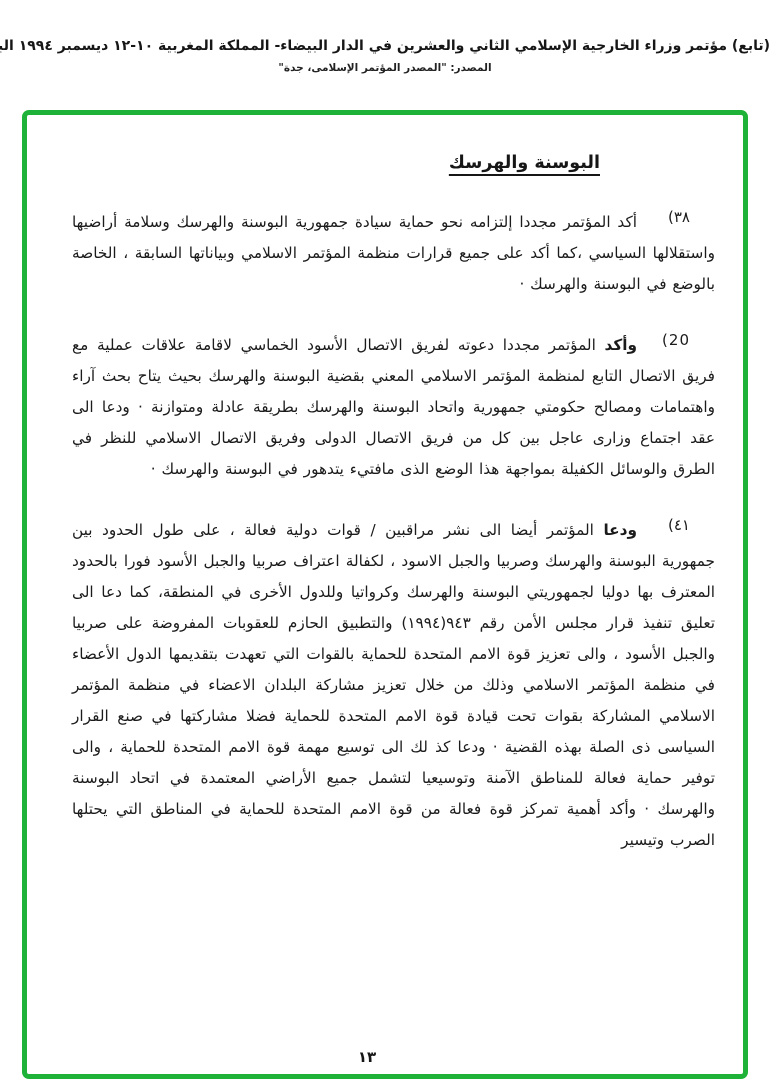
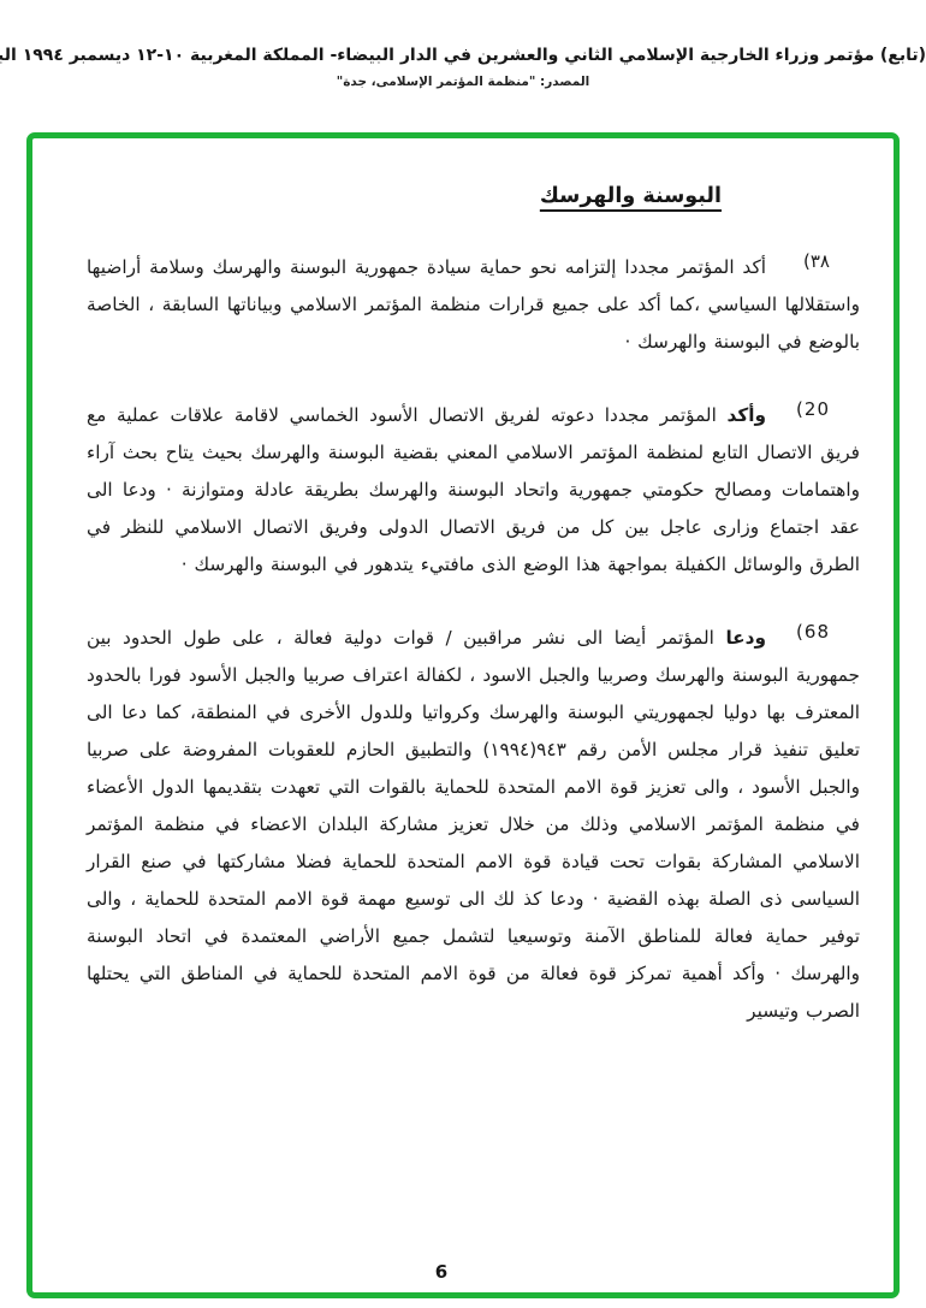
  (تابع) مؤتمر وزراء الخارجية الإسلامي الثاني والعشرين في الدار البيضاء- المملكة المغربية ١٠-١٢ ديسمبر ١٩٩٤ الب
- المصدر: "المصدر المؤتمر الإسلامى، جدة"
+ المصدر: "منظمة المؤتمر الإسلامى، جدة"
  البوسنة والهرسك
  (٣٨
  أكد المؤتمر مجددا إلتزامه نحو حماية سيادة جمهورية البوسنة والهرسك وسلامة أراضيها واستقلالها السياسي ،كما أكد على جميع قرارات منظمة المؤتمر الاسلامي وبياناتها السابقة ، الخاصة بالوضع في البوسنة والهرسك ·
  (20
  وأكد المؤتمر مجددا دعوته لفريق الاتصال الأسود الخماسي لاقامة علاقات عملية مع فريق الاتصال التابع لمنظمة المؤتمر الاسلامي المعني بقضية البوسنة والهرسك بحيث يتاح بحث آراء واهتمامات ومصالح حكومتي جمهورية واتحاد البوسنة والهرسك بطريقة عادلة ومتوازنة · ودعا الى عقد اجتماع وزارى عاجل بين كل من فريق الاتصال الدولى وفريق الاتصال الاسلامي للنظر في الطرق والوسائل الكفيلة بمواجهة هذا الوضع الذى مافتيء يتدهور في البوسنة والهرسك ·
- (٤١
+ (68
  ودعا المؤتمر أيضا الى نشر مراقبين / قوات دولية فعالة ، على طول الحدود بين جمهورية البوسنة والهرسك وصربيا والجبل الاسود ، لكفالة اعتراف صربيا والجبل الأسود فورا بالحدود المعترف بها دوليا لجمهوريتي البوسنة والهرسك وكرواتيا وللدول الأخرى في المنطقة، كما دعا الى تعليق تنفيذ قرار مجلس الأمن رقم ٩٤٣(١٩٩٤) والتطبيق الحازم للعقوبات المفروضة على صربيا والجبل الأسود ، والى تعزيز قوة الامم المتحدة للحماية بالقوات التي تعهدت بتقديمها الدول الأعضاء في منظمة المؤتمر الاسلامي وذلك من خلال تعزيز مشاركة البلدان الاعضاء في منظمة المؤتمر الاسلامي المشاركة بقوات تحت قيادة قوة الامم المتحدة للحماية فضلا مشاركتها في صنع القرار السياسى ذى الصلة بهذه القضية · ودعا كذ لك الى توسيع مهمة قوة الامم المتحدة للحماية ، والى توفير حماية فعالة للمناطق الآمنة وتوسيعيا لتشمل جميع الأراضي المعتمدة في اتحاد البوسنة والهرسك · وأكد أهمية تمركز قوة فعالة من قوة الامم المتحدة للحماية في المناطق التي يحتلها الصرب وتيسير
- ١٣
+ 6
